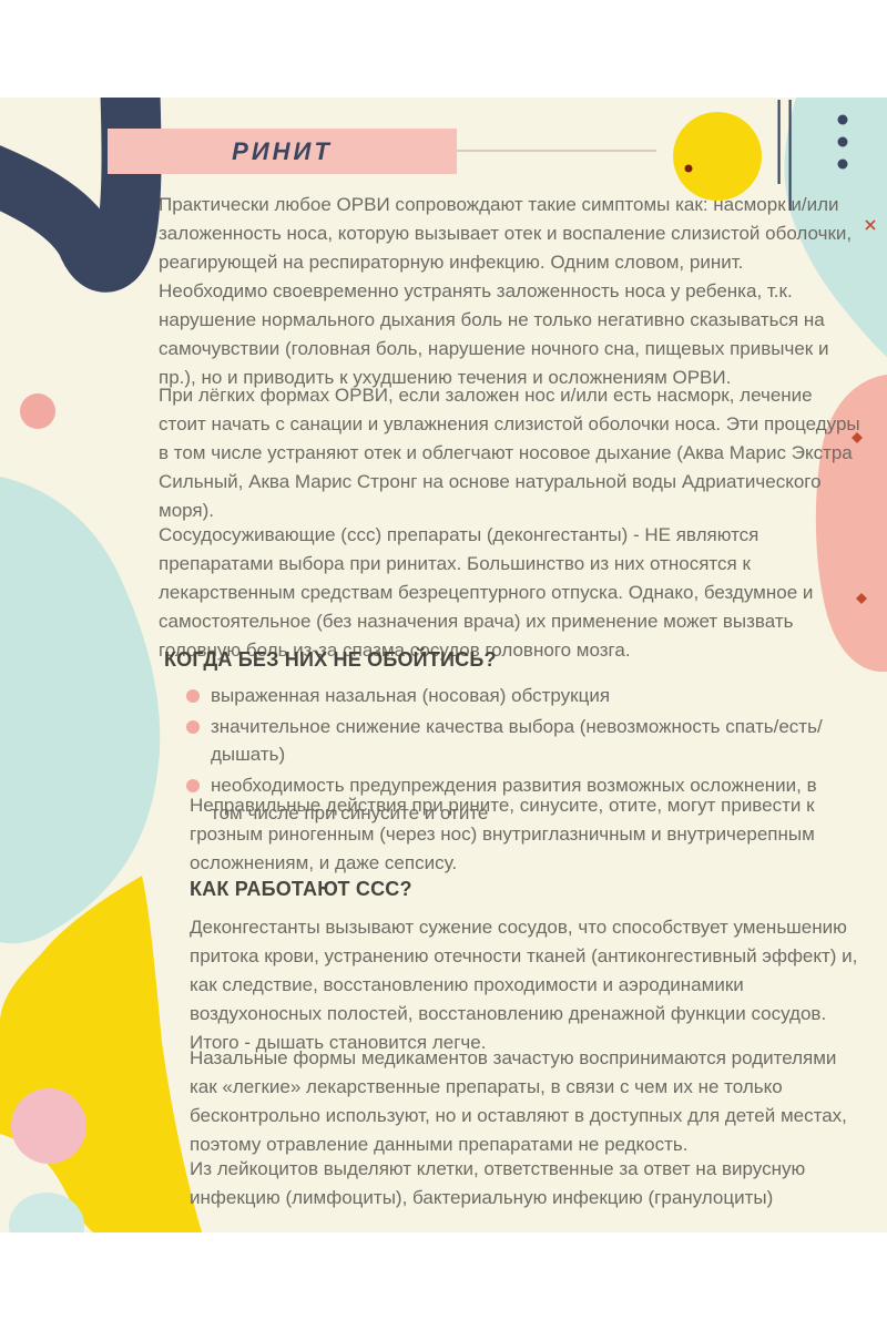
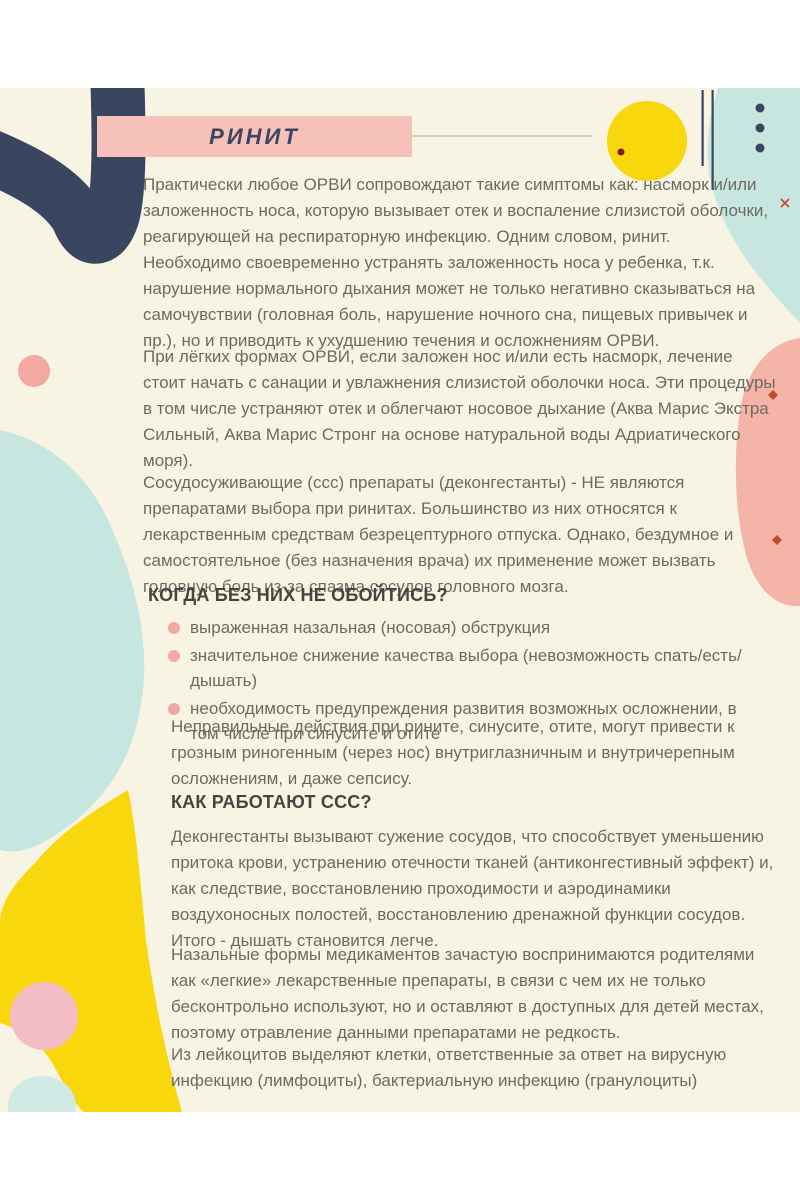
  РИНИТ
  Практически любое ОРВИ сопровождают такие симптомы как: насморк и/или заложенность носа, которую вызывает отек и воспаление слизистой оболочки, реагирующей на респираторную инфекцию. Одним словом, ринит.
- Необходимо своевременно устранять заложенность носа у ребенка, т.к. нарушение нормального дыхания боль не только негативно сказываться на самочувствии (головная боль, нарушение ночного сна, пищевых привычек и пр.), но и приводить к ухудшению течения и осложнениям ОРВИ.
+ Необходимо своевременно устранять заложенность носа у ребенка, т.к. нарушение нормального дыхания может не только негативно сказываться на самочувствии (головная боль, нарушение ночного сна, пищевых привычек и пр.), но и приводить к ухудшению течения и осложнениям ОРВИ.
  При лёгких формах ОРВИ, если заложен нос и/или есть насморк, лечение стоит начать с санации и увлажнения слизистой оболочки носа. Эти процедуры в том числе устраняют отек и облегчают носовое дыхание (Аква Марис Экстра Сильный, Аква Марис Стронг на основе натуральной воды Адриатического моря).
  Сосудосуживающие (ссс) препараты (деконгестанты) - НЕ являются препаратами выбора при ринитах. Большинство из них относятся к лекарственным средствам безрецептурного отпуска. Однако, бездумное и самостоятельное (без назначения врача) их применение может вызвать головную боль из-за спазма сосудов головного мозга.
  КОГДА БЕЗ НИХ НЕ ОБОЙТИСЬ?
  выраженная назальная (носовая) обструкция
  значительное снижение качества выбора (невозможность спать/есть/дышать)
  необходимость предупреждения развития возможных осложнении, в том числе при синусите и отите
  Неправильные действия при рините, синусите, отите, могут привести к грозным риногенным (через нос) внутриглазничным и внутричерепным осложнениям, и даже сепсису.
  КАК РАБОТАЮТ ССС?
  Деконгестанты вызывают сужение сосудов, что способствует уменьшению притока крови, устранению отечности тканей (антиконгестивный эффект) и, как следствие, восстановлению проходимости и аэродинамики воздухоносных полостей, восстановлению дренажной функции сосудов. Итого - дышать становится легче.
  Назальные формы медикаментов зачастую воспринимаются родителями как «легкие» лекарственные препараты, в связи с чем их не только бесконтрольно используют, но и оставляют в доступных для детей местах, поэтому отравление данными препаратами не редкость.
  Из лейкоцитов выделяют клетки, ответственные за ответ на вирусную инфекцию (лимфоциты), бактериальную инфекцию (гранулоциты)
